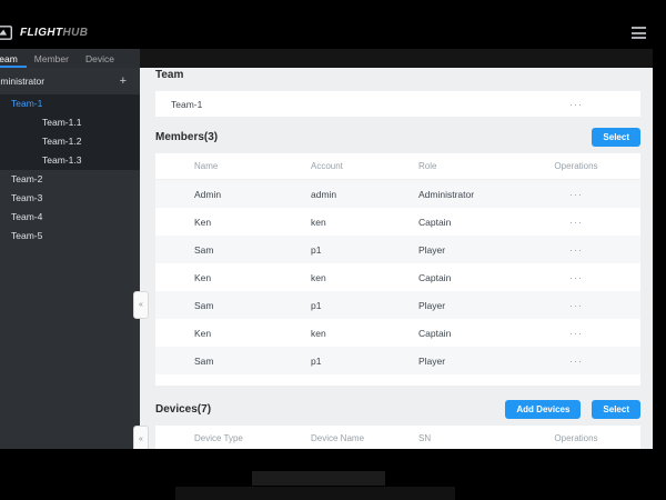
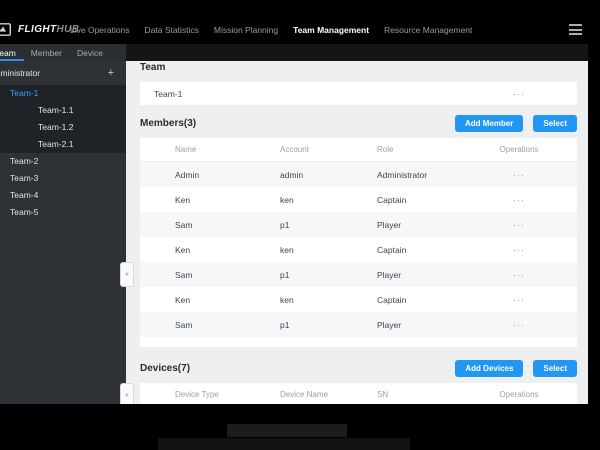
  FLIGHTHUB
+ Live Operations
+ Data Statistics
+ Mission Planning
+ Team Management
+ Resource Management
  eam
  Member
  Device
  ministrator
  +
  Team-1
  Team-1.1
  Team-1.2
- Team-1.3
+ Team-2.1
  Team-2
  Team-3
  Team-4
  Team-5
  Team
  Team-1
  ···
  Members(3)
+ Add Member
  Select
  Name
  Account
  Role
  Operations
  Admin
  admin
  Administrator
  ···
  Ken
  ken
  Captain
  ···
  Sam
  p1
  Player
  ···
  Ken
  ken
  Captain
  ···
  Sam
  p1
  Player
  ···
  Ken
  ken
  Captain
  ···
  Sam
  p1
  Player
  ···
  Devices(7)
  Add Devices
  Select
  Device Type
  Device Name
  SN
  Operations
